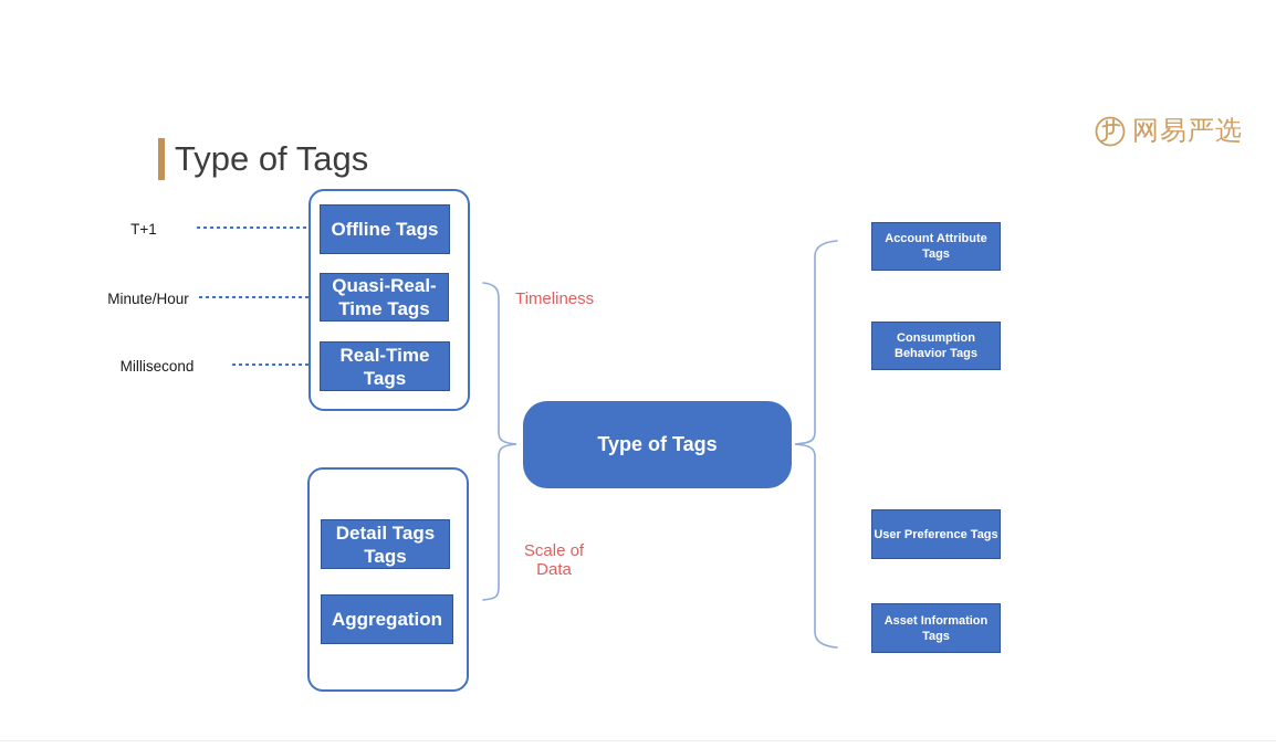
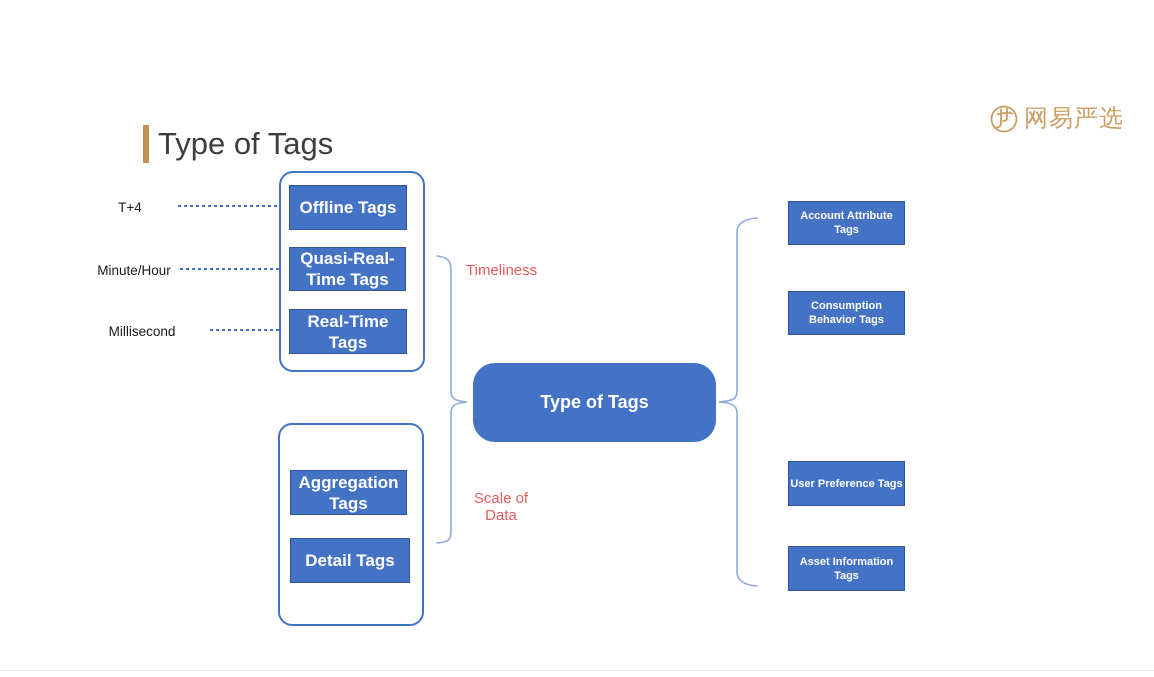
  Type of Tags
  网易严选
- T+1
+ T+4
  Minute/Hour
  Millisecond
  Offline Tags
  Quasi-Real-
  Time Tags
  Real-Time
  Tags
- Detail Tags
+ Aggregation
  Tags
- Aggregation
+ Detail Tags
  Timeliness
  Scale of
  Data
  Type of Tags
  Account Attribute
  Tags
  Consumption
  Behavior Tags
  User Preference Tags
  Asset Information
  Tags
